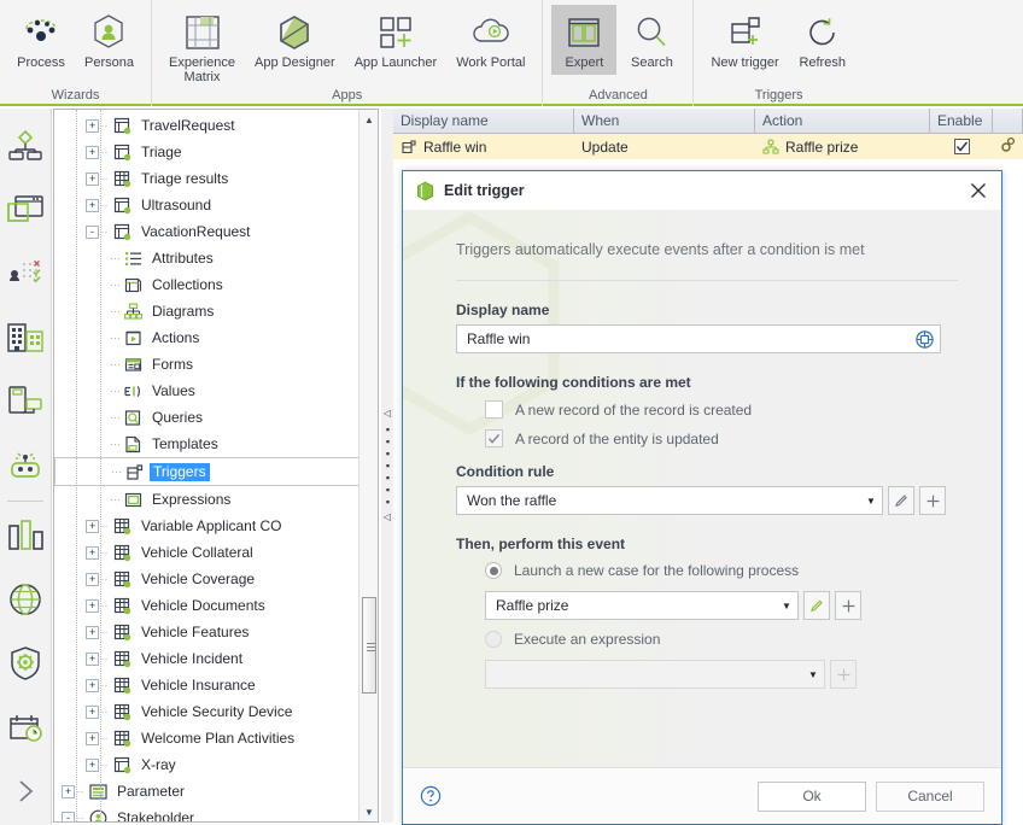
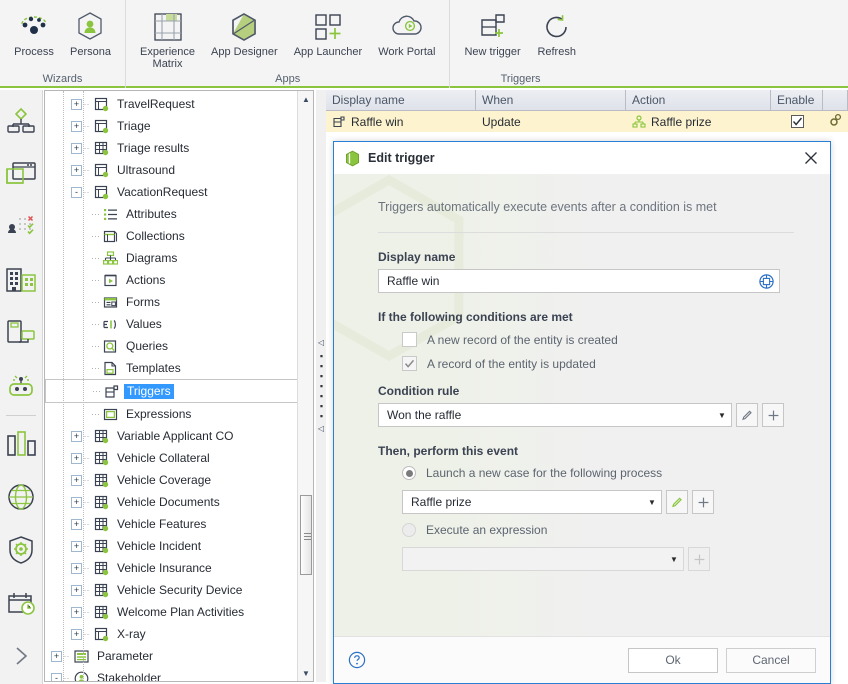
  Process
  Persona
  Wizards
  Experience
  Matrix
  App Designer
  App Launcher
  Work Portal
  Apps
- Expert
- Search
- Advanced
  New trigger
  Refresh
  Triggers
  +
  ··
  TravelRequest
  +
  ··
  Triage
  +
  ··
  Triage results
  +
  ··
  Ultrasound
  -
  ··
  VacationRequest
  ···
  Attributes
  ···
  Collections
  ···
  Diagrams
  ···
  Actions
  ···
  Forms
  ···
  Values
  ···
  Queries
  ···
  Templates
  ···
  Triggers
  ···
  Expressions
  +
  ··
  Variable Applicant CO
  +
  ··
  Vehicle Collateral
  +
  ··
  Vehicle Coverage
  +
  ··
  Vehicle Documents
  +
  ··
  Vehicle Features
  +
  ··
  Vehicle Incident
  +
  ··
  Vehicle Insurance
  +
  ··
  Vehicle Security Device
  +
  ··
  Welcome Plan Activities
  +
  ··
  X-ray
  +
  ··
  Parameter
  -
  ··
  Stakeholder
  ▲
  ▼
  ◁
  ◁
  Display name
  When
  Action
  Enable
  Raffle win
  Update
  Raffle prize
  Edit trigger
  Triggers automatically execute events after a condition is met
  Display name
  Raffle win
  If the following conditions are met
- A new record of the record is created
+ A new record of the entity is created
  A record of the entity is updated
  Condition rule
  Won the raffle
  ▼
  Then, perform this event
  Launch a new case for the following process
  Raffle prize
  ▼
  Execute an expression
  ▼
  Ok
  Cancel
